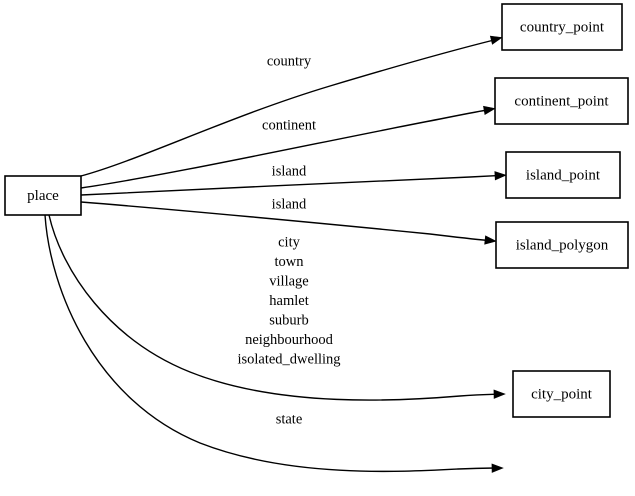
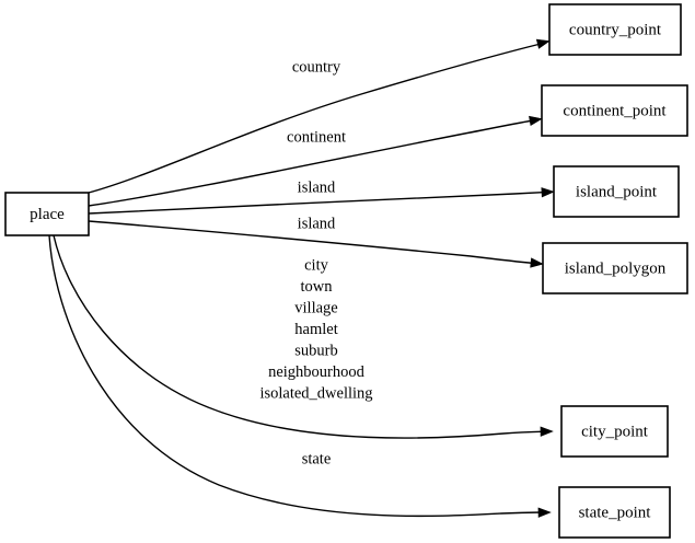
  place
  country_point
  continent_point
  island_point
  island_polygon
  city_point
+ state_point
  country
  continent
  island
  island
  city
  town
  village
  hamlet
  suburb
  neighbourhood
  isolated_dwelling
  state
